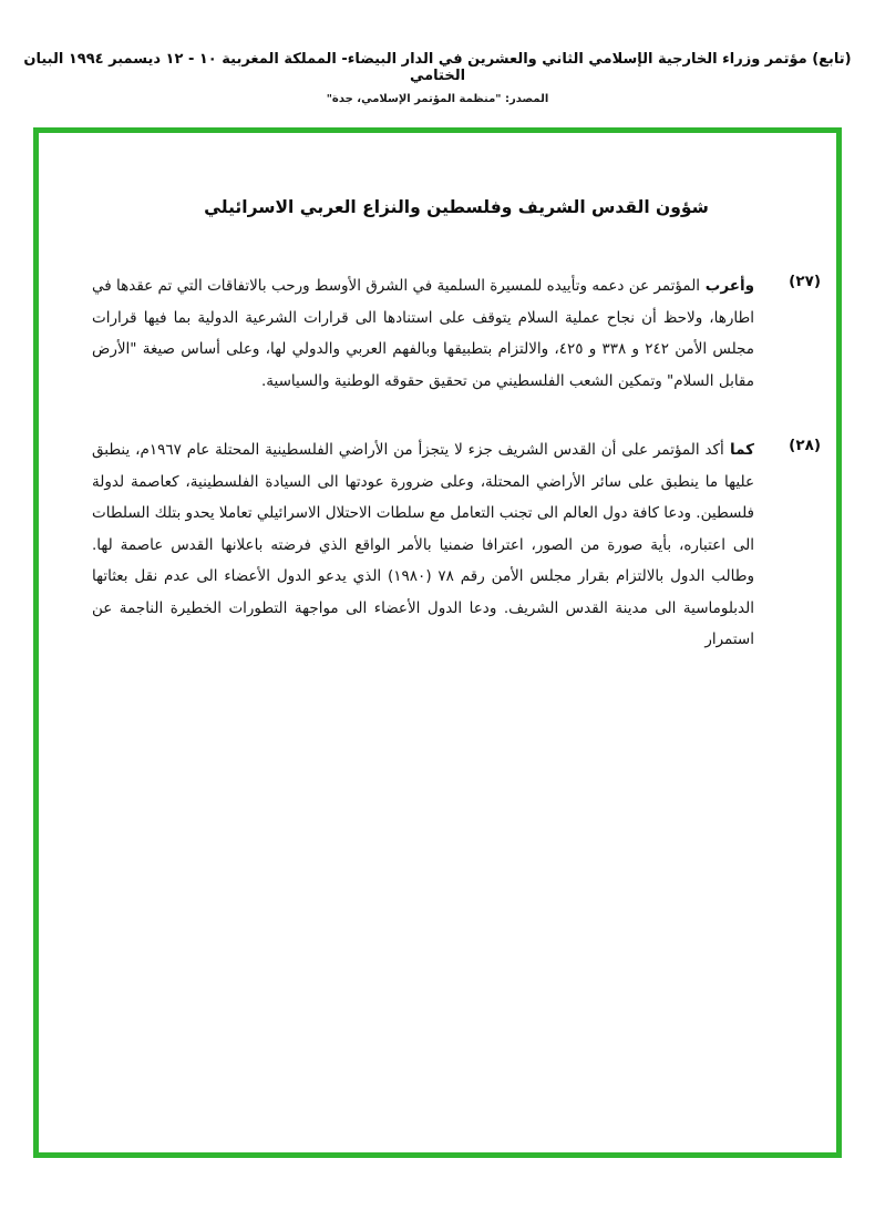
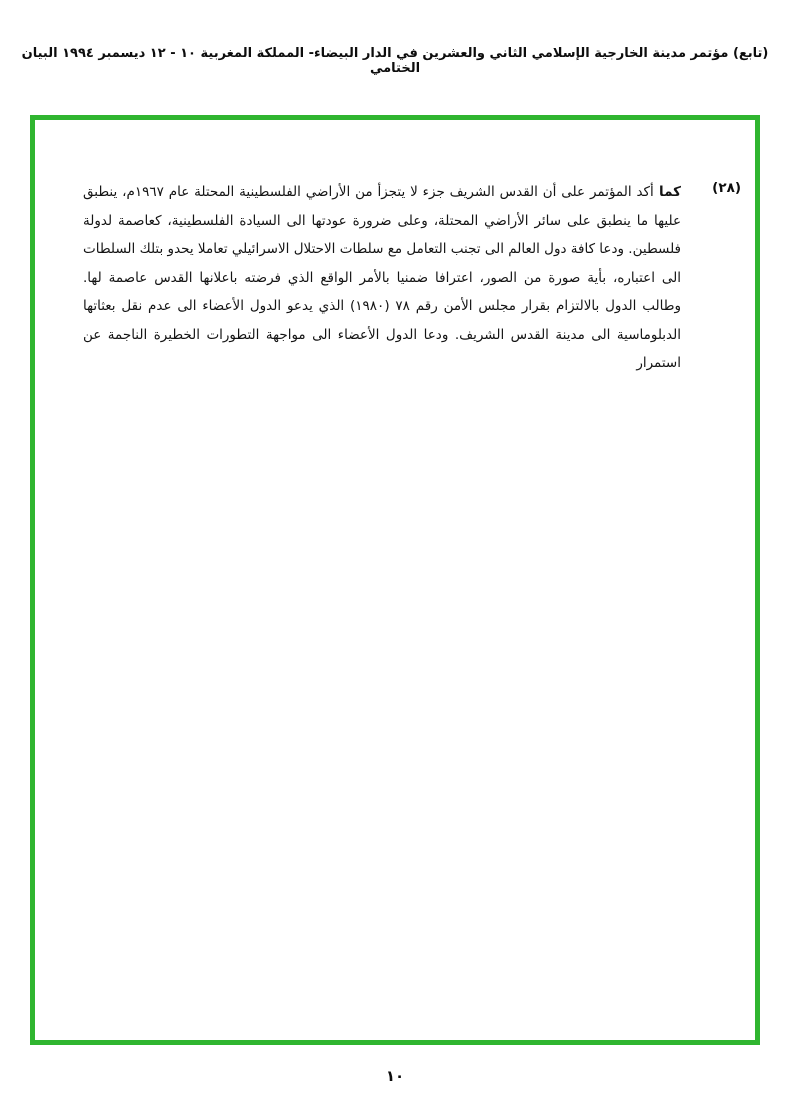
- (تابع) مؤتمر وزراء الخارجية الإسلامي الثاني والعشرين في الدار البيضاء- المملكة المغربية ١٠ - ١٢ ديسمبر ١٩٩٤ البيان الختامي
+ (تابع) مؤتمر مدينة الخارجية الإسلامي الثاني والعشرين في الدار البيضاء- المملكة المغربية ١٠ - ١٢ ديسمبر ١٩٩٤ البيان الختامي
- المصدر: "منظمة المؤتمر الإسلامي، جدة"
- شؤون القدس الشريف وفلسطين والنزاع العربي الاسرائيلي
- (٢٧)
- وأعرب المؤتمر عن دعمه وتأييده للمسيرة السلمية في الشرق الأوسط ورحب بالاتفاقات التي تم عقدها في اطارها، ولاحظ أن نجاح عملية السلام يتوقف على استنادها الى قرارات الشرعية الدولية بما فيها قرارات مجلس الأمن ٢٤٢ و ٣٣٨ و ٤٢٥، والالتزام بتطبيقها وبالفهم العربي والدولي لها، وعلى أساس صيغة "الأرض مقابل السلام" وتمكين الشعب الفلسطيني من تحقيق حقوقه الوطنية والسياسية.
  (٢٨)
  كما أكد المؤتمر على أن القدس الشريف جزء لا يتجزأ من الأراضي الفلسطينية المحتلة عام ١٩٦٧م، ينطبق عليها ما ينطبق على سائر الأراضي المحتلة، وعلى ضرورة عودتها الى السيادة الفلسطينية، كعاصمة لدولة فلسطين. ودعا كافة دول العالم الى تجنب التعامل مع سلطات الاحتلال الاسرائيلي تعاملا يحدو بتلك السلطات الى اعتباره، بأية صورة من الصور، اعترافا ضمنيا بالأمر الواقع الذي فرضته باعلانها القدس عاصمة لها. وطالب الدول بالالتزام بقرار مجلس الأمن رقم ٧٨ (١٩٨٠) الذي يدعو الدول الأعضاء الى عدم نقل بعثاتها الدبلوماسية الى مدينة القدس الشريف. ودعا الدول الأعضاء الى مواجهة التطورات الخطيرة الناجمة عن استمرار
+ ١٠
